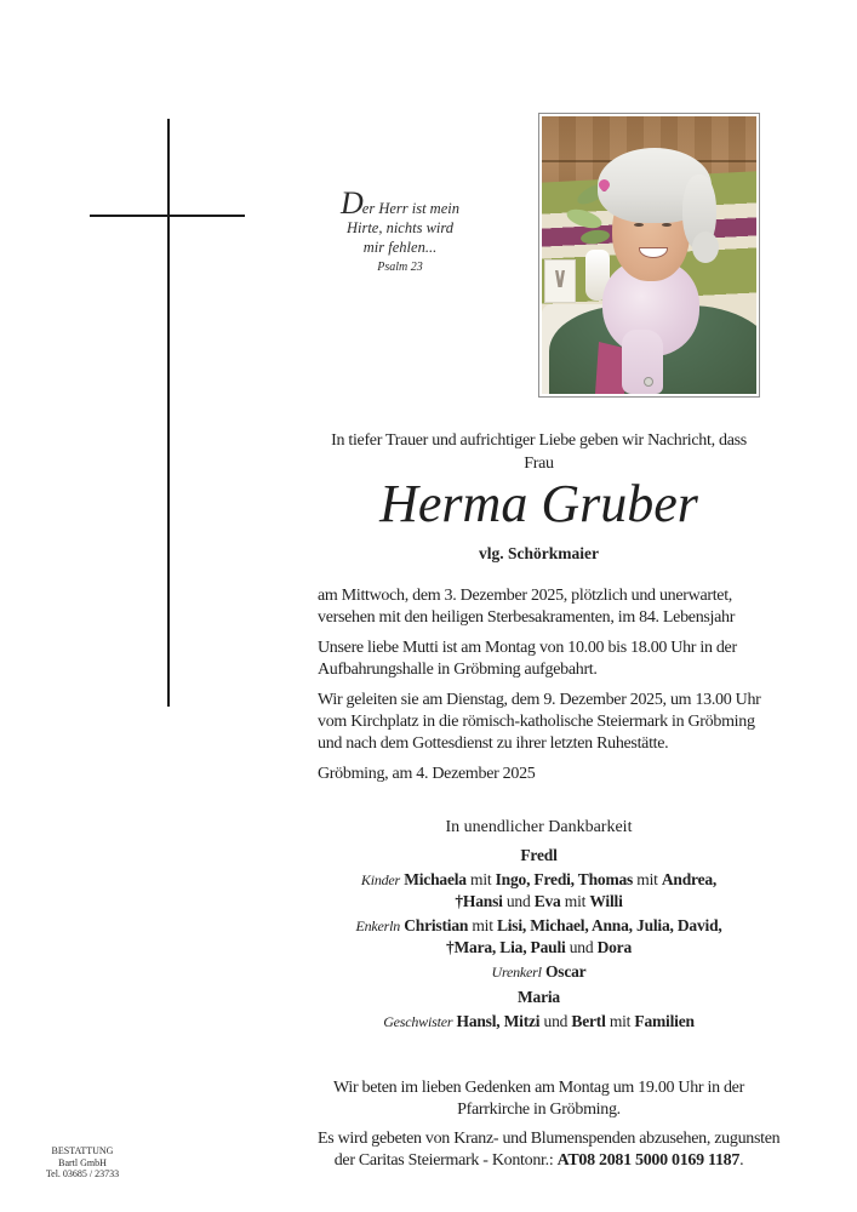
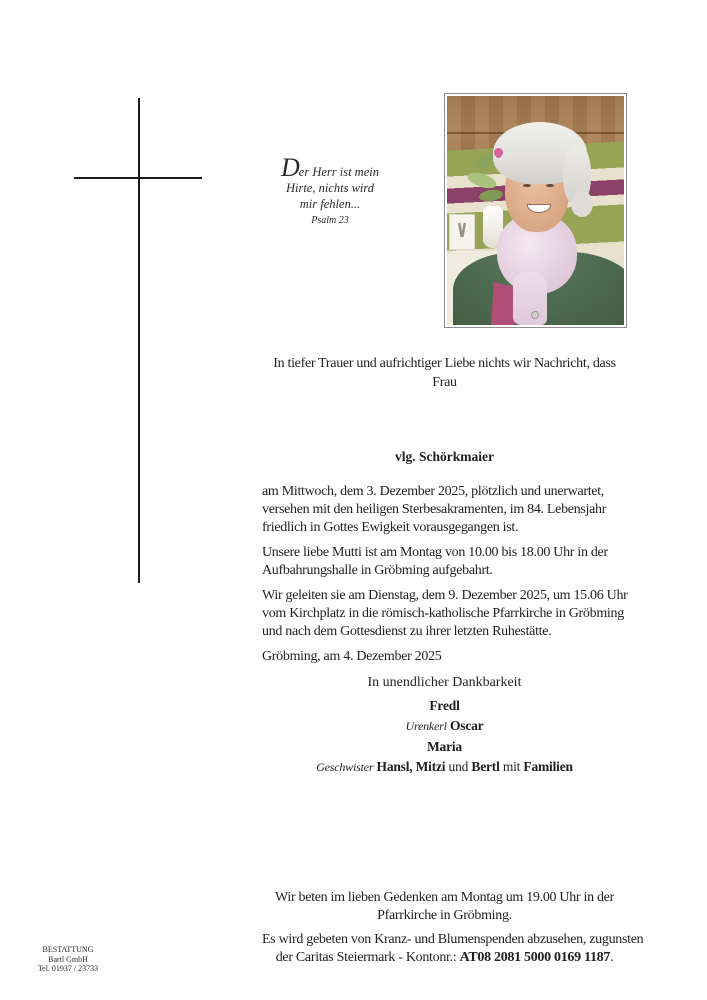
  Der Herr ist mein
  Hirte, nichts wird
  mir fehlen...
  Psalm 23
- In tiefer Trauer und aufrichtiger Liebe geben wir Nachricht, dass
+ In tiefer Trauer und aufrichtiger Liebe nichts wir Nachricht, dass
  Frau
- Herma Gruber
  vlg. Schörkmaier
  am Mittwoch, dem 3. Dezember 2025, plötzlich und unerwartet,
  versehen mit den heiligen Sterbesakramenten, im 84. Lebensjahr
+ friedlich in Gottes Ewigkeit vorausgegangen ist.
  Unsere liebe Mutti ist am Montag von 10.00 bis 18.00 Uhr in der
  Aufbahrungshalle in Gröbming aufgebahrt.
- Wir geleiten sie am Dienstag, dem 9. Dezember 2025, um 13.00 Uhr
+ Wir geleiten sie am Dienstag, dem 9. Dezember 2025, um 15.06 Uhr
- vom Kirchplatz in die römisch-katholische Steiermark in Gröbming
+ vom Kirchplatz in die römisch-katholische Pfarrkirche in Gröbming
  und nach dem Gottesdienst zu ihrer letzten Ruhestätte.
  Gröbming, am 4. Dezember 2025
  In unendlicher Dankbarkeit
  Fredl
- Kinder Michaela mit Ingo, Fredi, Thomas mit Andrea,
- †Hansi und Eva mit Willi
- Enkerln Christian mit Lisi, Michael, Anna, Julia, David,
- †Mara, Lia, Pauli und Dora
  Urenkerl Oscar
  Maria
  Geschwister Hansl, Mitzi und Bertl mit Familien
  Wir beten im lieben Gedenken am Montag um 19.00 Uhr in der
  Pfarrkirche in Gröbming.
  Es wird gebeten von Kranz- und Blumenspenden abzusehen, zugunsten
  der Caritas Steiermark - Kontonr.: AT08 2081 5000 0169 1187.
  BESTATTUNG
  Bartl GmbH
- Tel. 03685 / 23733
+ Tel. 01937 / 23733
